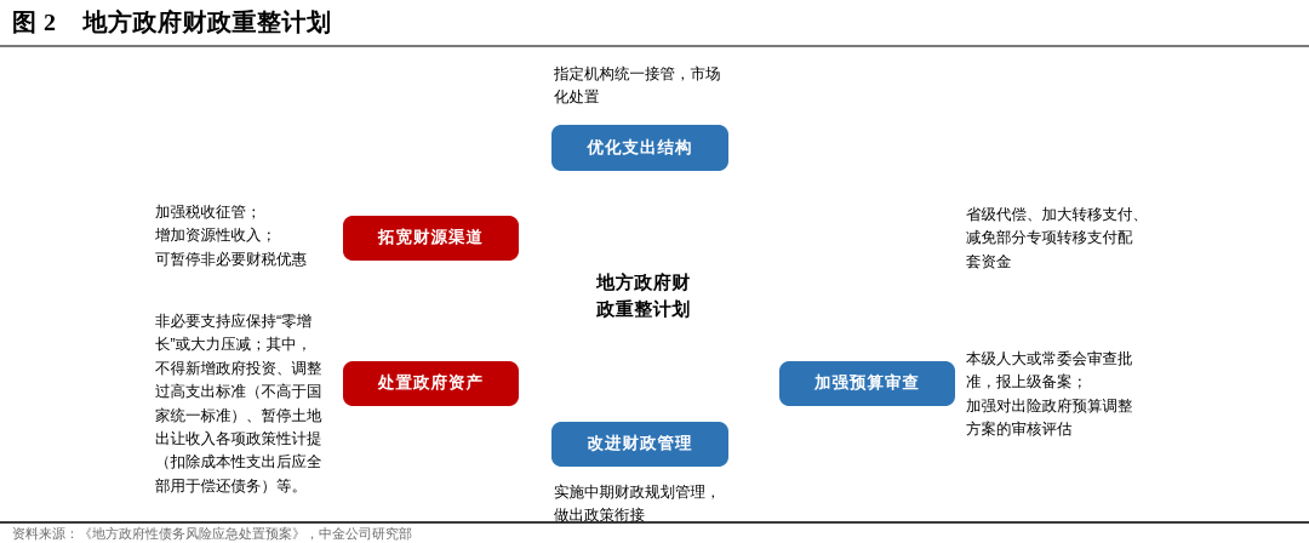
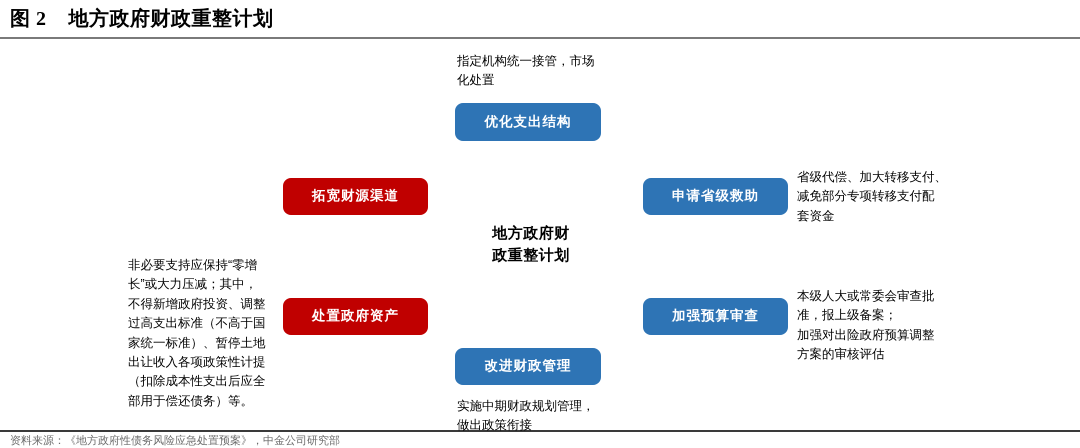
  图 2 地方政府财政重整计划
  指定机构统一接管，市场
  化处置
  优化支出结构
- 加强税收征管；
- 增加资源性收入；
- 可暂停非必要财税优惠
  拓宽财源渠道
+ 申请省级救助
  省级代偿、加大转移支付、
  减免部分专项转移支付配
  套资金
  地方政府财
  政重整计划
  非必要支持应保持“零增
  长”或大力压减；其中，
  不得新增政府投资、调整
  过高支出标准（不高于国
  家统一标准）、暂停土地
  出让收入各项政策性计提
  （扣除成本性支出后应全
  部用于偿还债务）等。
  处置政府资产
  加强预算审查
  本级人大或常委会审查批
  准，报上级备案；
  加强对出险政府预算调整
  方案的审核评估
  改进财政管理
  实施中期财政规划管理，
  做出政策衔接
  资料来源：《地方政府性债务风险应急处置预案》，中金公司研究部
